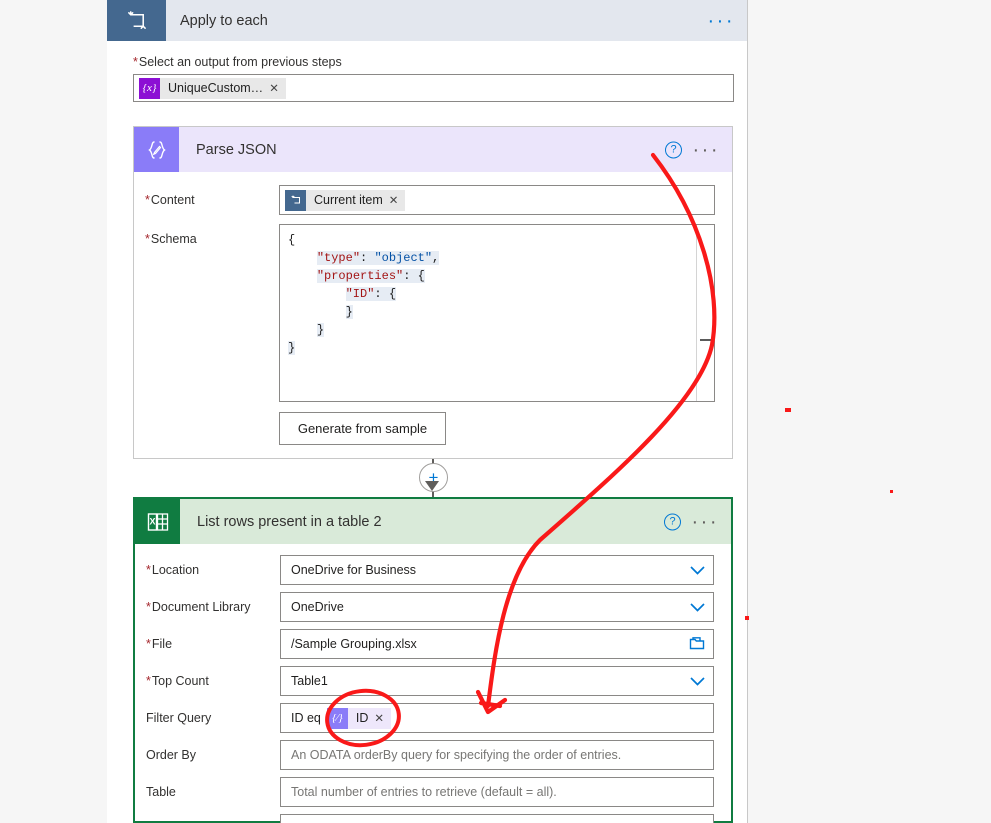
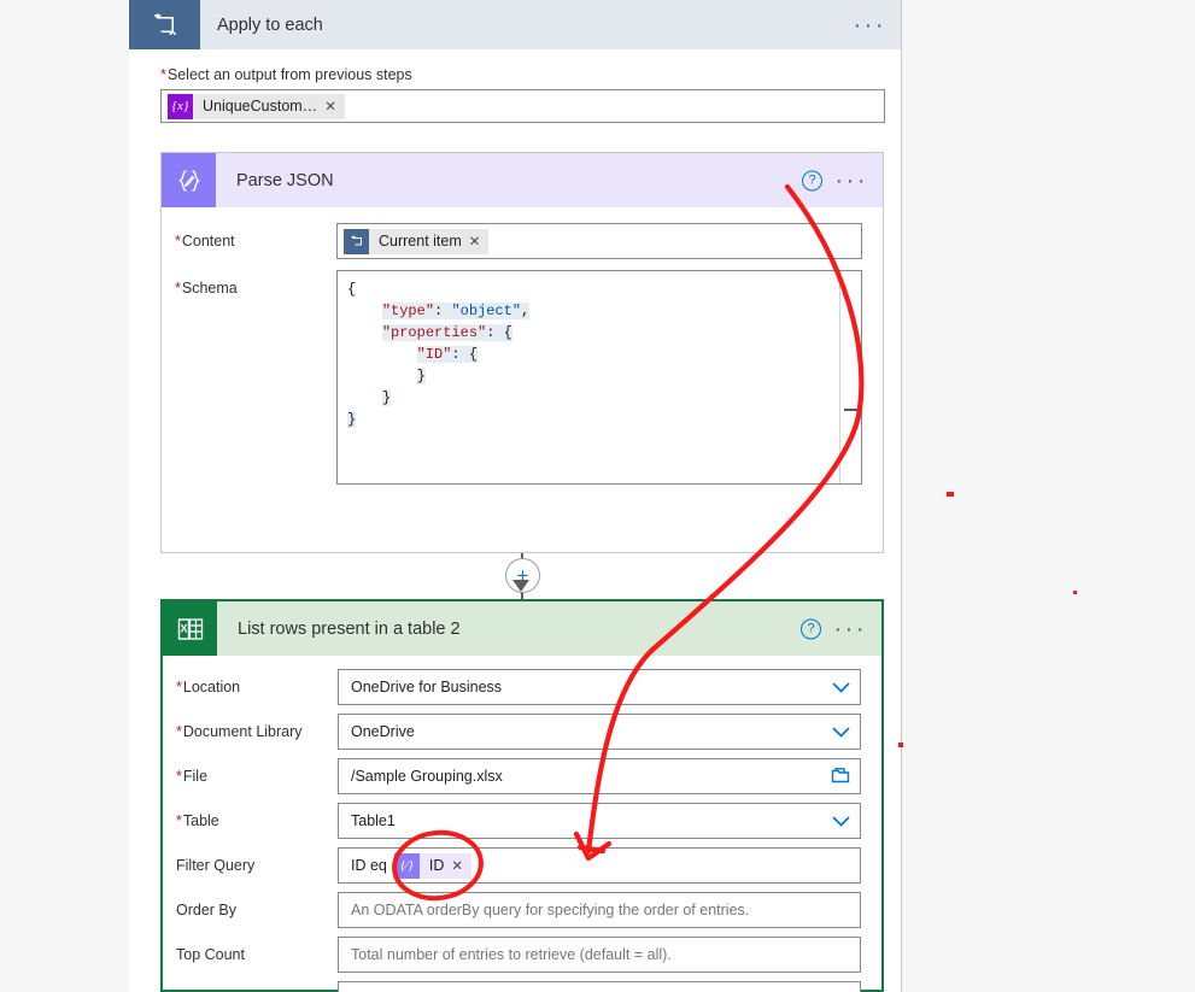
  Apply to each
  ···
  *Select an output from previous steps
  {x}
  UniqueCustom…
  ✕
  Parse JSON
  ?
  ···
  *Content
  Current item
  ✕
  *Schema
  {
  "type": "object",
  "properties": {
  "ID": {
  }
  }
  }
- Generate from sample
  +
  X
  List rows present in a table 2
  ?
  ···
  *Location
  OneDrive for Business
  *Document Library
  OneDrive
  *File
  /Sample Grouping.xlsx
- *Top Count
+ *Table
  Table1
  Filter Query
  ID eq
  {⁄}
  ID
  ✕
  Order By
  An ODATA orderBy query for specifying the order of entries.
- Table
+ Top Count
  Total number of entries to retrieve (default = all).
